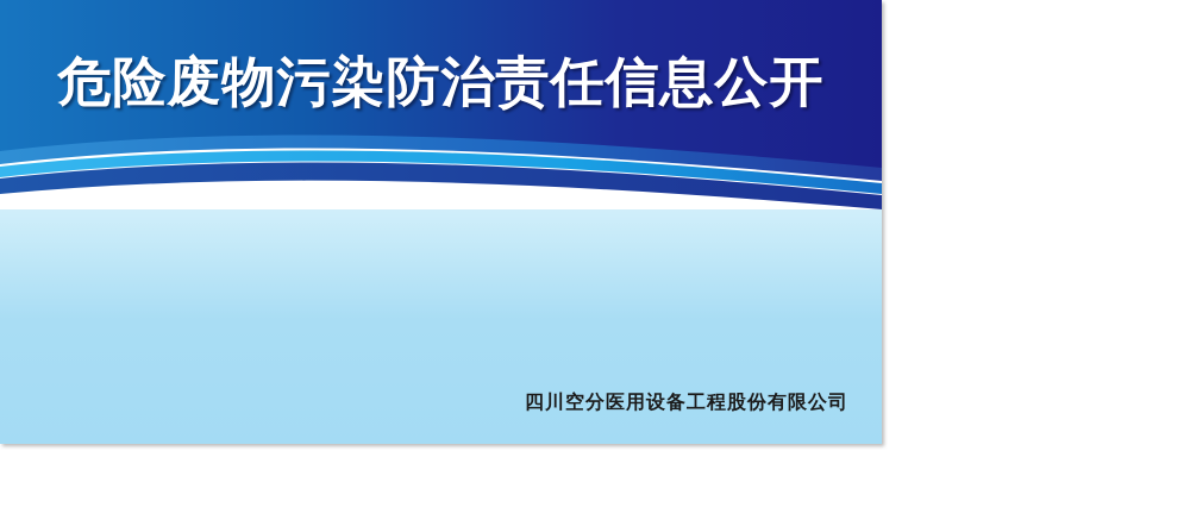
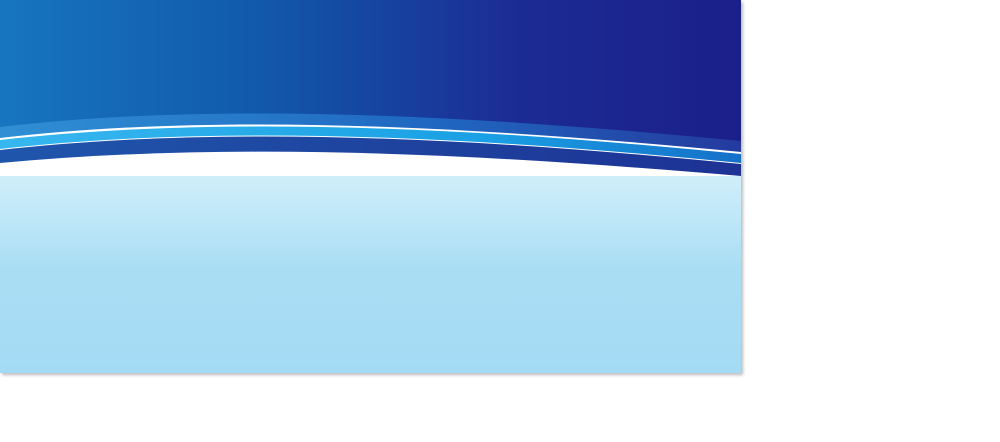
- 危险废物污染防治责任信息公开
- 四川空分医用设备工程股份有限公司
